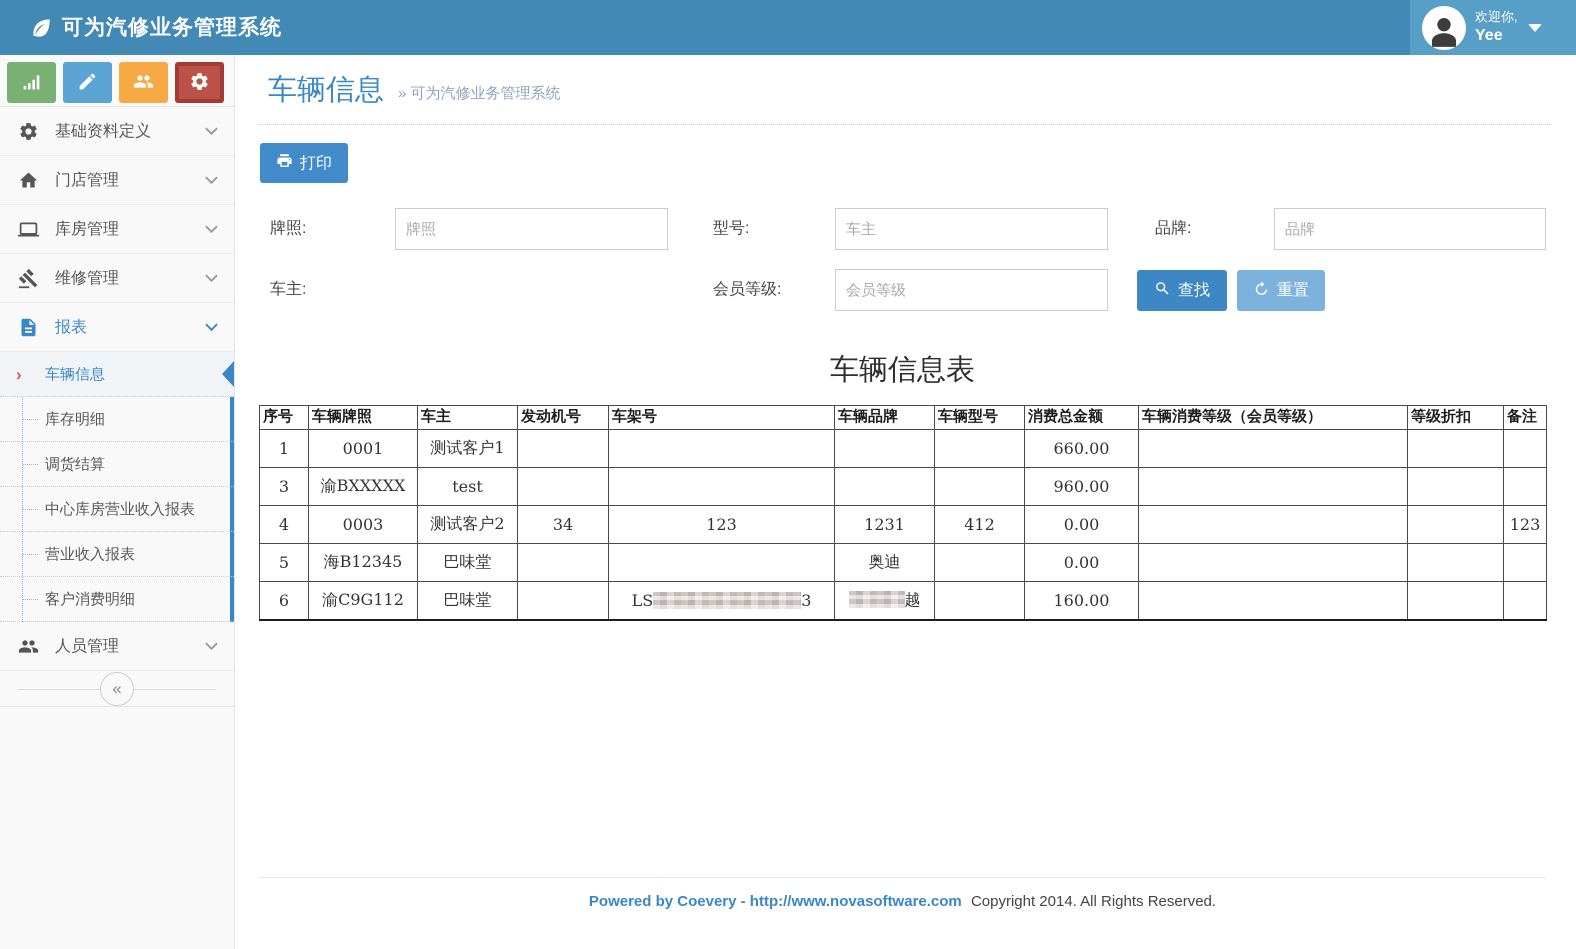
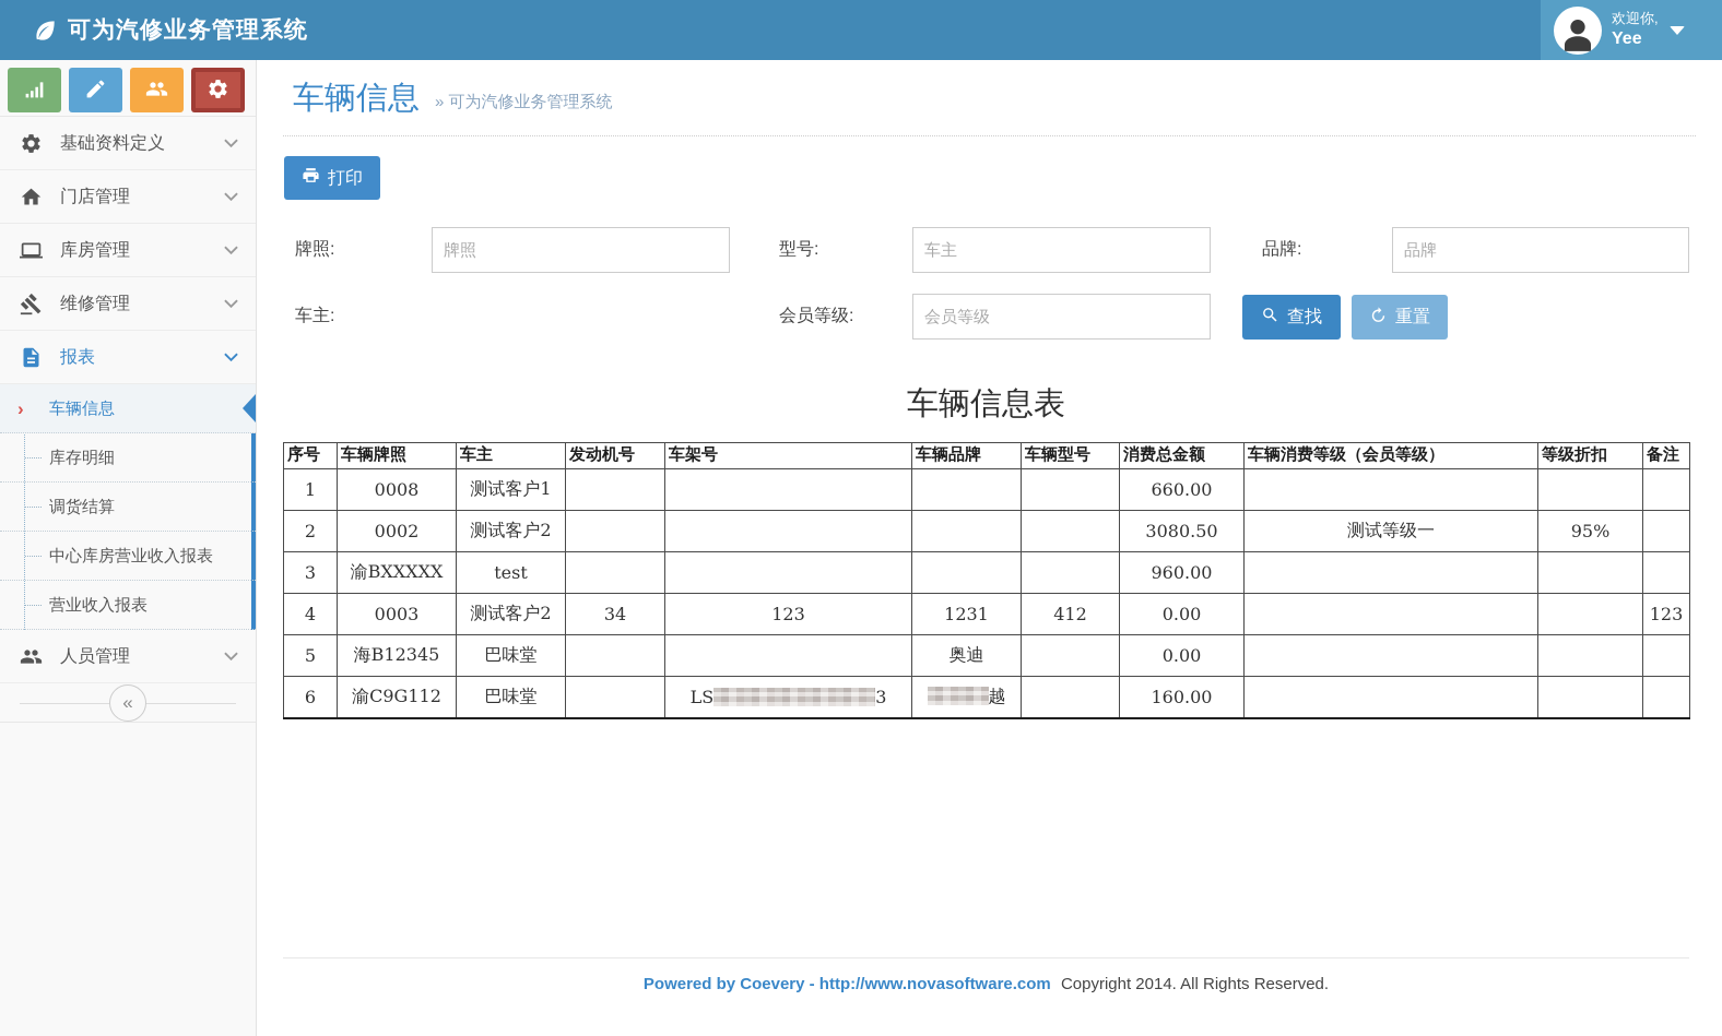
  可为汽修业务管理系统
  欢迎你,
  Yee
  基础资料定义
  门店管理
  库房管理
  维修管理
  报表
  ›
  车辆信息
  库存明细
  调货结算
  中心库房营业收入报表
  营业收入报表
- 客户消费明细
  人员管理
  «
  车辆信息
  » 可为汽修业务管理系统
  打印
  牌照:
  牌照
  型号:
  车主
  品牌:
  品牌
  车主:
  会员等级:
  会员等级
  查找
  重置
  车辆信息表
  序号	车辆牌照	车主	发动机号	车架号	车辆品牌	车辆型号	消费总金额	车辆消费等级（会员等级）	等级折扣	备注
- 1	0001	测试客户1					660.00
+ 1	0008	测试客户1					660.00
+ 2	0002	测试客户2					3080.50	测试等级一	95%
  3	渝BXXXXX	test					960.00
  4	0003	测试客户2	34	123	1231	412	0.00			123
  5	海B12345	巴味堂			奥迪		0.00
  6	渝C9G112	巴味堂		LS 3	越		160.00
  Powered by Coevery - http://www.novasoftware.com Copyright 2014. All Rights Reserved.
